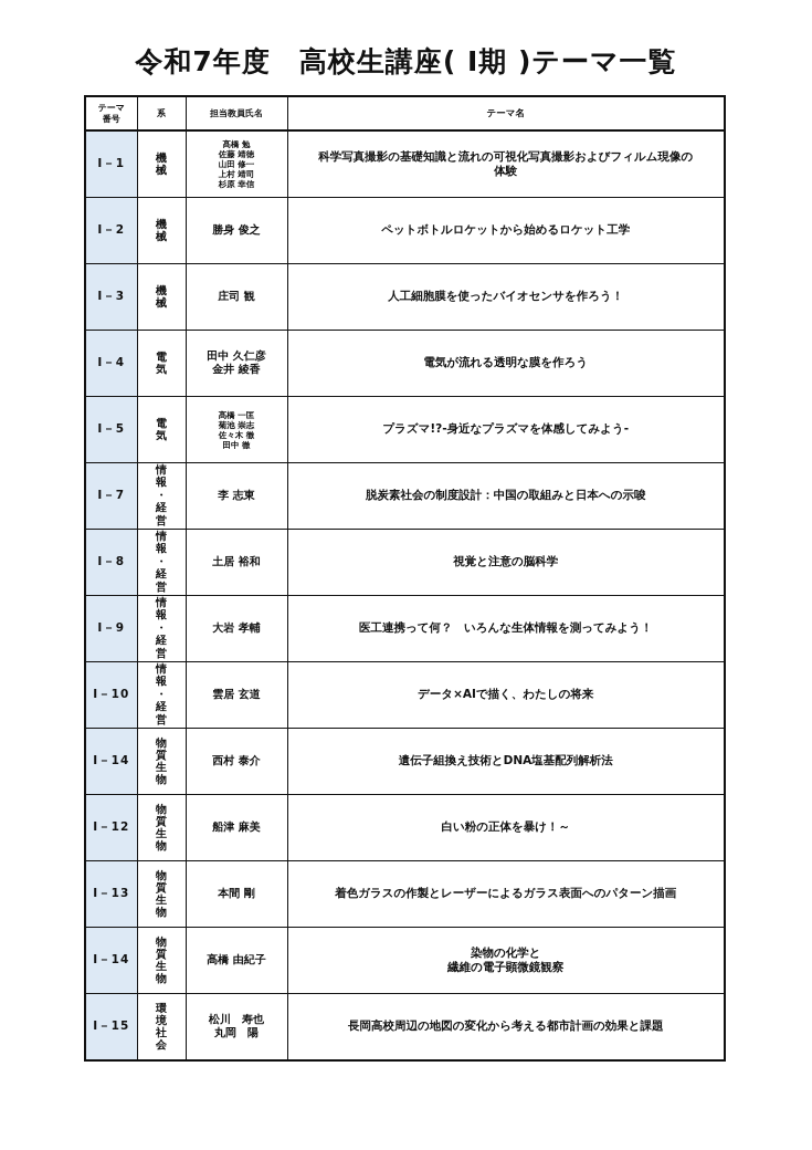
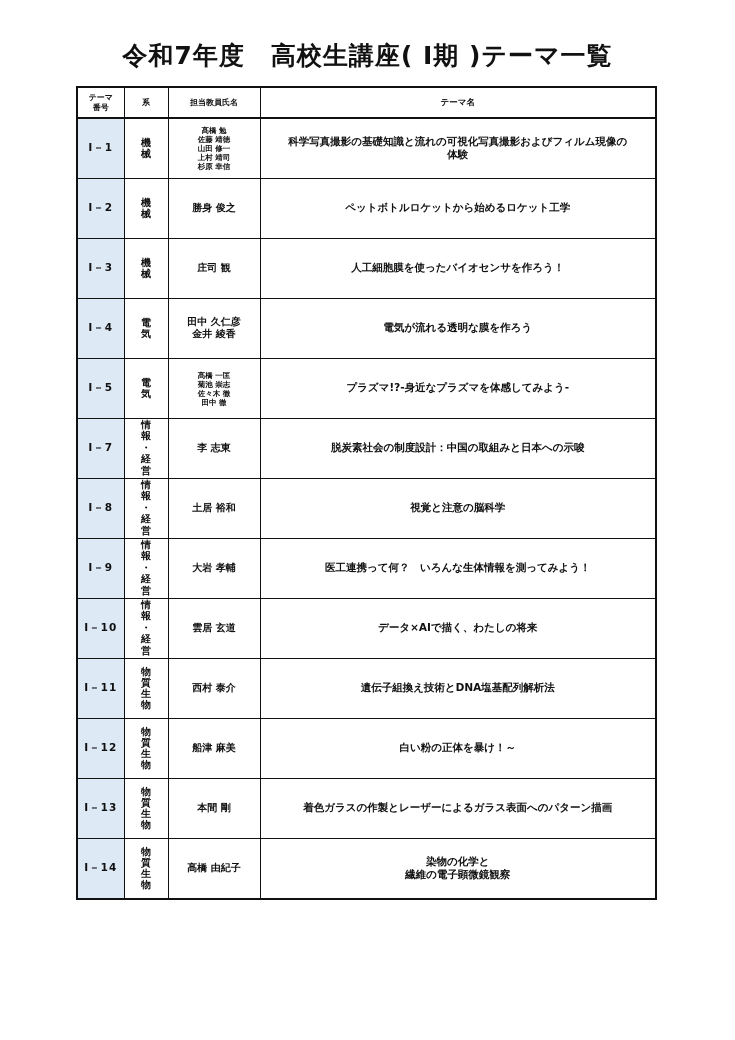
  令和7年度 高校生講座( Ⅰ期 )テーマ一覧
  テーマ 番号	系	担当教員氏名	テーマ名
  Ⅰ－1	機械	髙橋 勉佐藤 靖徳山田 修一上村 靖司杉原 幸信	科学写真撮影の基礎知識と流れの可視化写真撮影およびフィルム現像の体験
  Ⅰ－2	機械	勝身 俊之	ペットボトルロケットから始めるロケット工学
  Ⅰ－3	機械	庄司 観	人工細胞膜を使ったバイオセンサを作ろう！
  Ⅰ－4	電気	田中 久仁彦金井 綾香	電気が流れる透明な膜を作ろう
  Ⅰ－5	電気	髙橋 一匡菊池 崇志佐々木 徹田中 徹	プラズマ!?‐身近なプラズマを体感してみよう‐
  Ⅰ－7	情報・経営	李 志東	脱炭素社会の制度設計：中国の取組みと日本への示唆
  Ⅰ－8	情報・経営	土居 裕和	視覚と注意の脳科学
  Ⅰ－9	情報・経営	大岩 孝輔	医工連携って何？ いろんな生体情報を測ってみよう！
  Ⅰ－10	情報・経営	雲居 玄道	データ×AIで描く、わたしの将来
- Ⅰ－14	物質生物	西村 泰介	遺伝子組換え技術とDNA塩基配列解析法
+ Ⅰ－11	物質生物	西村 泰介	遺伝子組換え技術とDNA塩基配列解析法
  Ⅰ－12	物質生物	船津 麻美	白い粉の正体を暴け！～
  Ⅰ－13	物質生物	本間 剛	着色ガラスの作製とレーザーによるガラス表面へのパターン描画
  Ⅰ－14	物質生物	髙橋 由紀子	染物の化学と繊維の電子顕微鏡観察
- Ⅰ－15	環境社会	松川 寿也丸岡 陽	長岡高校周辺の地図の変化から考える都市計画の効果と課題
